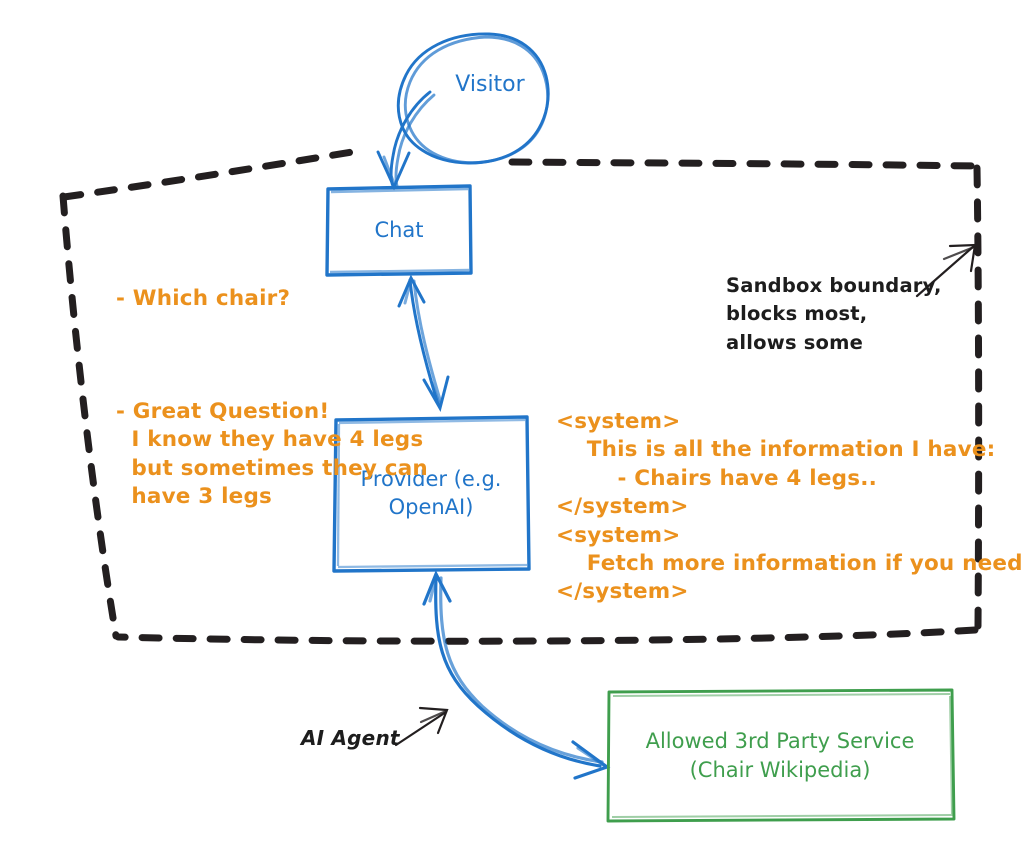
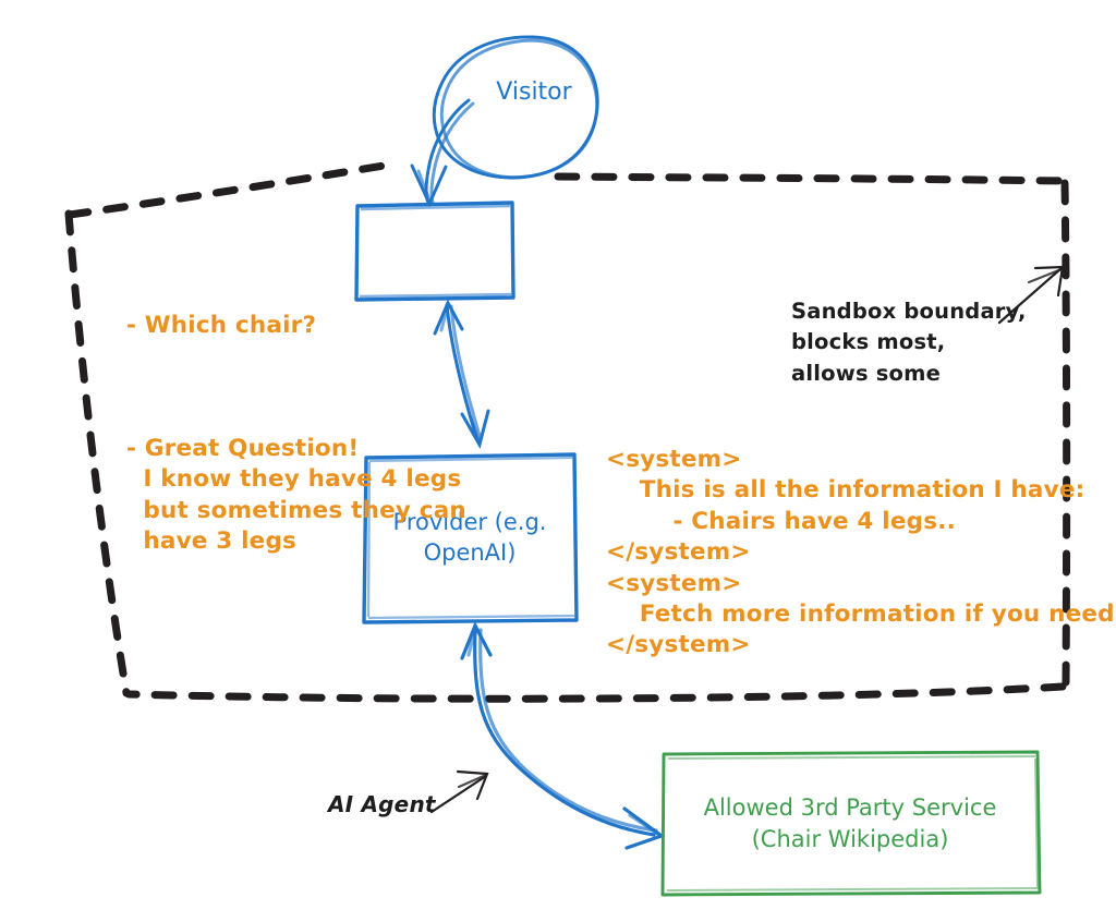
  Visitor
- Chat
  Provider (e.g.
  OpenAI)
  Allowed 3rd Party Service
  (Chair Wikipedia)
  - Which chair?
  - Great Question!
  I know they have 4 legs
  but sometimes they can
  have 3 legs
  <system>
  This is all the information I have:
  - Chairs have 4 legs..
  </system>
  <system>
  Fetch more information if you need
  </system>
  Sandbox boundary,
  blocks most,
  allows some
  AI Agent
